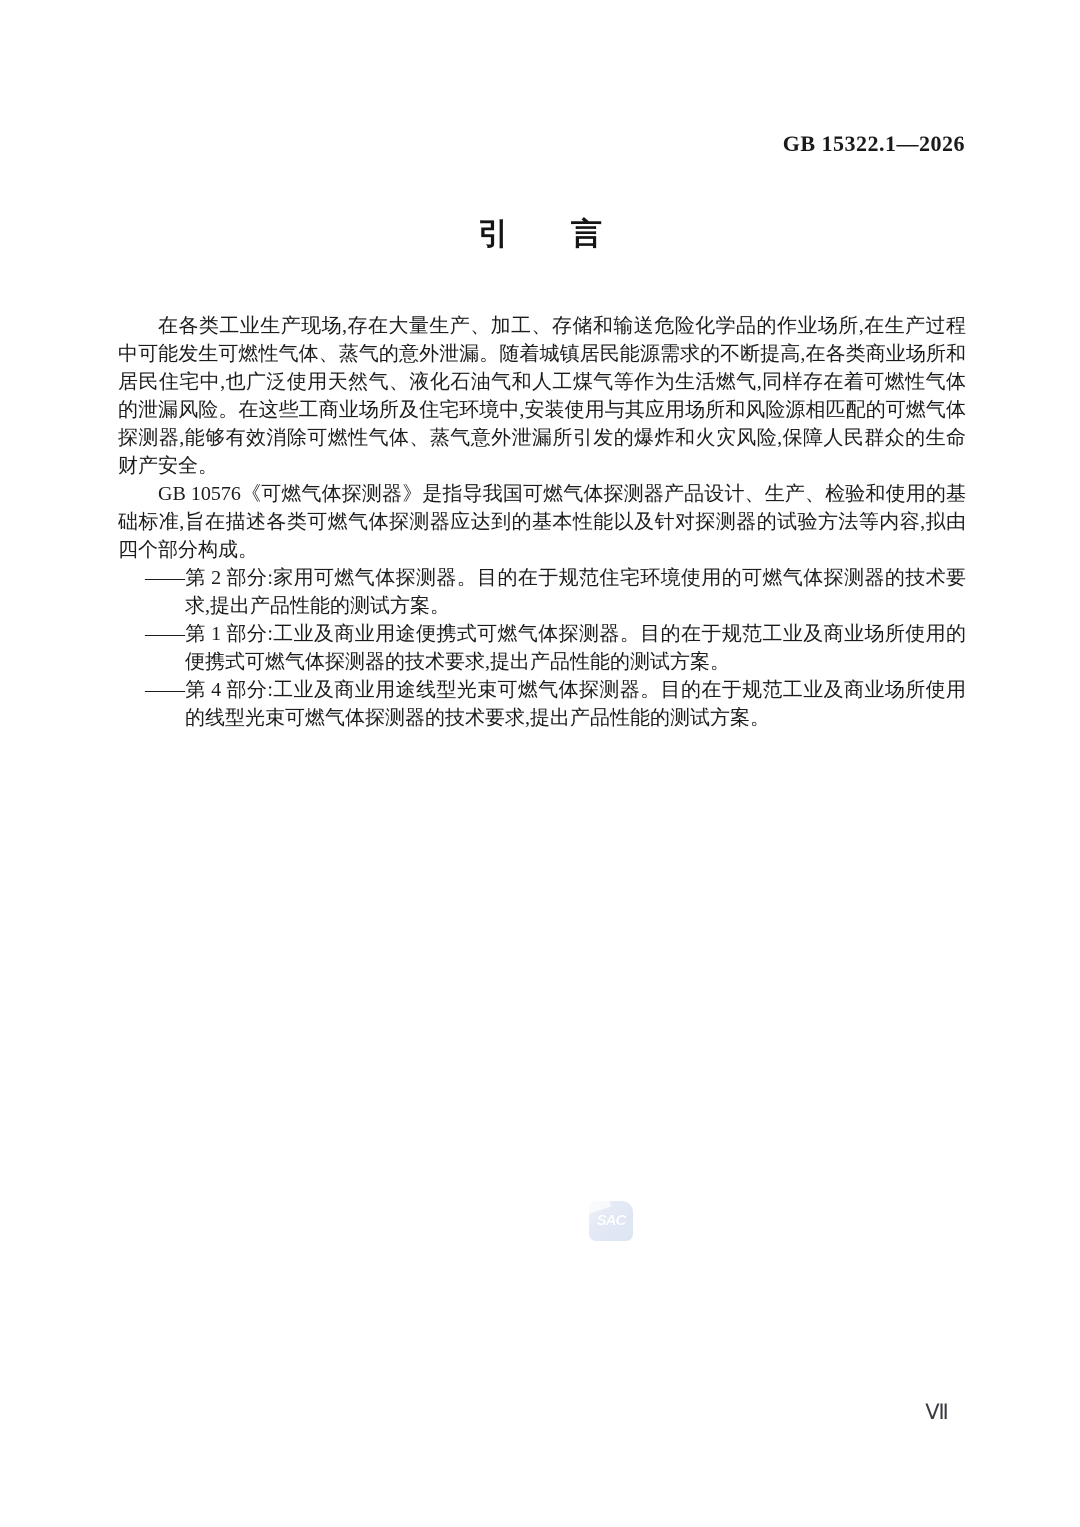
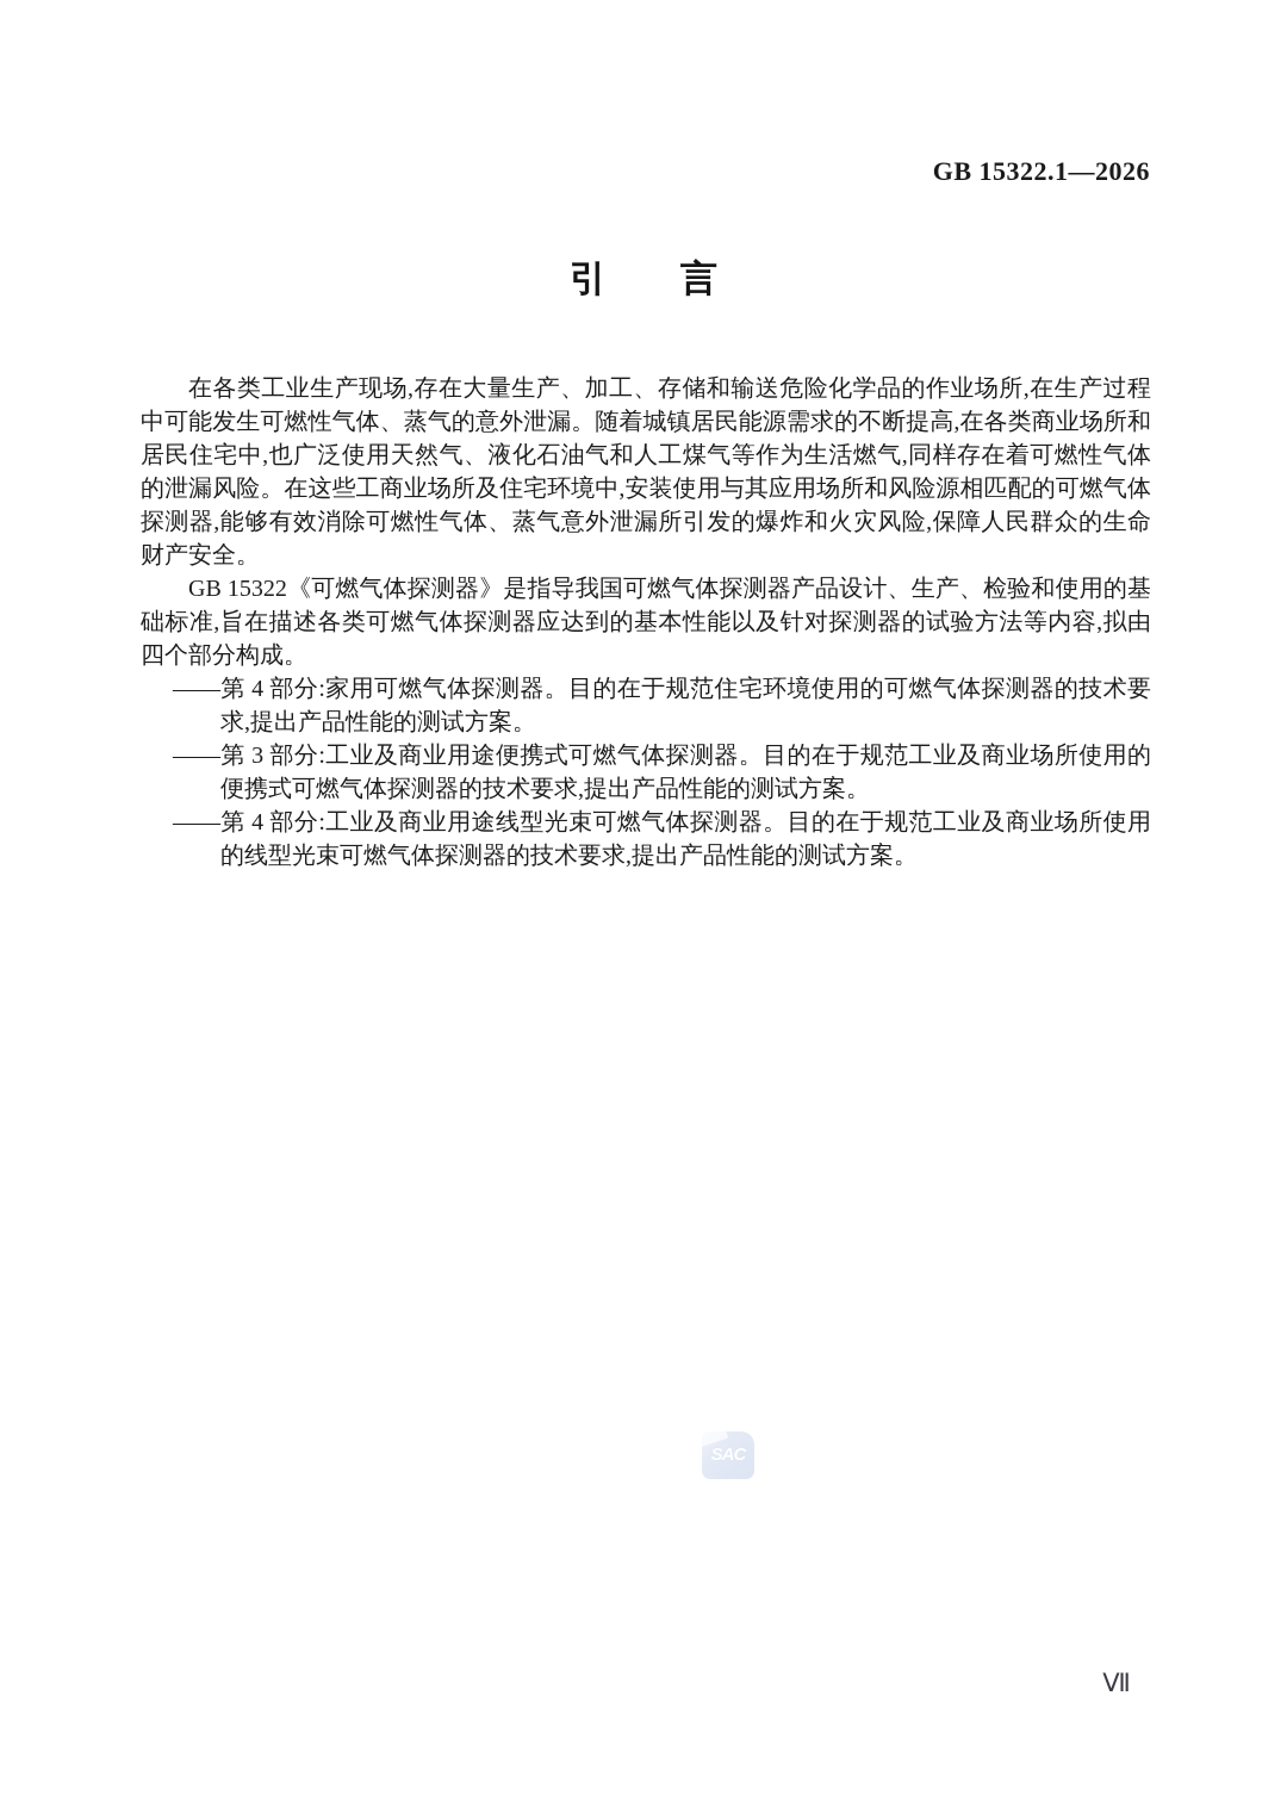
  GB 15322.1—2026
  引 言
  在各类工业生产现场,存在大量生产、加工、存储和输送危险化学品的作业场所,在生产过程中可能发生可燃性气体、蒸气的意外泄漏。随着城镇居民能源需求的不断提高,在各类商业场所和居民住宅中,也广泛使用天然气、液化石油气和人工煤气等作为生活燃气,同样存在着可燃性气体的泄漏风险。在这些工商业场所及住宅环境中,安装使用与其应用场所和风险源相匹配的可燃气体探测器,能够有效消除可燃性气体、蒸气意外泄漏所引发的爆炸和火灾风险,保障人民群众的生命财产安全。
- GB 10576《可燃气体探测器》是指导我国可燃气体探测器产品设计、生产、检验和使用的基础标准,旨在描述各类可燃气体探测器应达到的基本性能以及针对探测器的试验方法等内容,拟由四个部分构成。
+ GB 15322《可燃气体探测器》是指导我国可燃气体探测器产品设计、生产、检验和使用的基础标准,旨在描述各类可燃气体探测器应达到的基本性能以及针对探测器的试验方法等内容,拟由四个部分构成。
- ——第 2 部分:家用可燃气体探测器。目的在于规范住宅环境使用的可燃气体探测器的技术要求,提出产品性能的测试方案。
+ ——第 4 部分:家用可燃气体探测器。目的在于规范住宅环境使用的可燃气体探测器的技术要求,提出产品性能的测试方案。
- ——第 1 部分:工业及商业用途便携式可燃气体探测器。目的在于规范工业及商业场所使用的便携式可燃气体探测器的技术要求,提出产品性能的测试方案。
+ ——第 3 部分:工业及商业用途便携式可燃气体探测器。目的在于规范工业及商业场所使用的便携式可燃气体探测器的技术要求,提出产品性能的测试方案。
  ——第 4 部分:工业及商业用途线型光束可燃气体探测器。目的在于规范工业及商业场所使用的线型光束可燃气体探测器的技术要求,提出产品性能的测试方案。
  SAC
  Ⅶ
